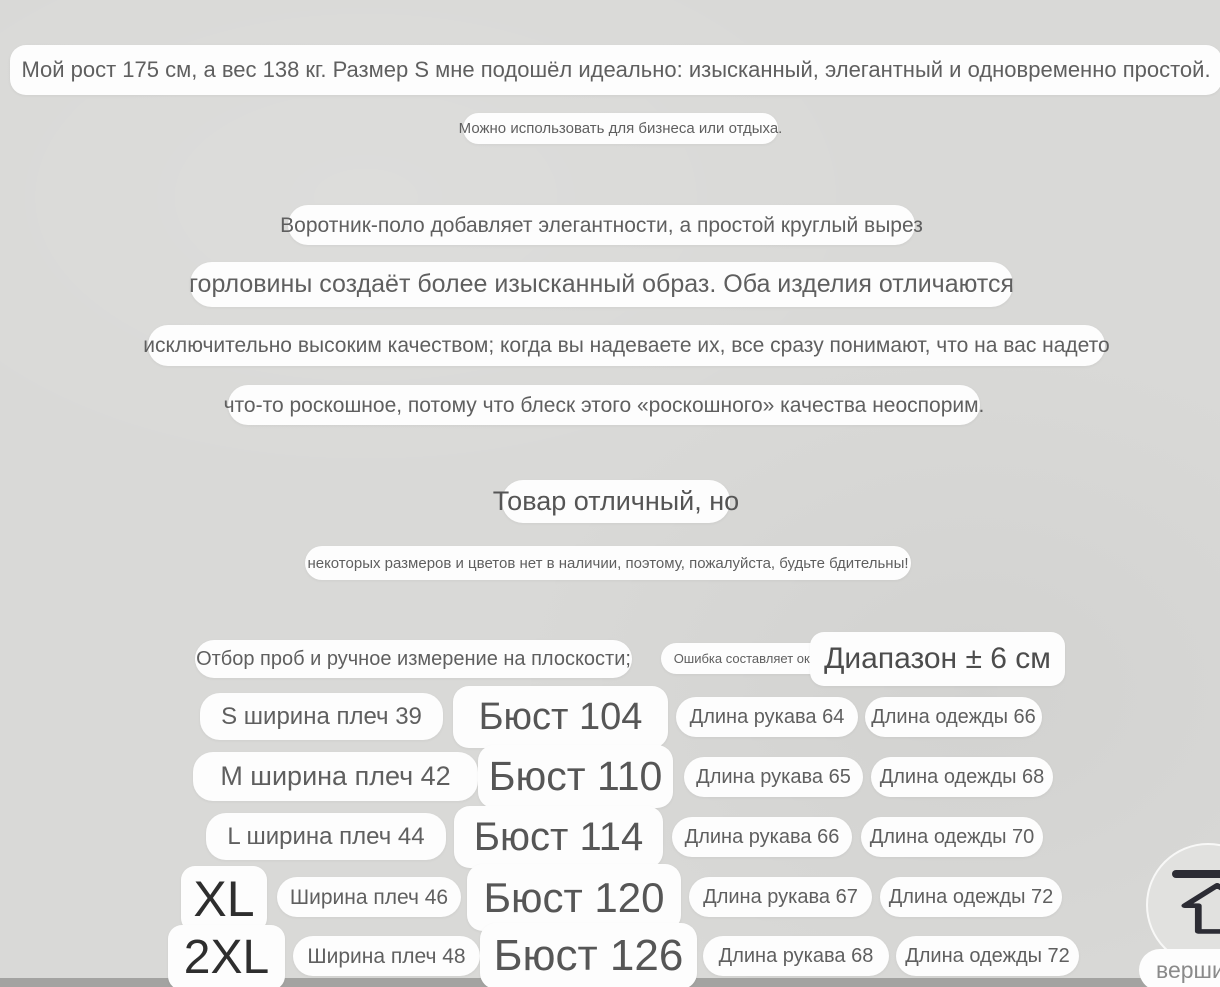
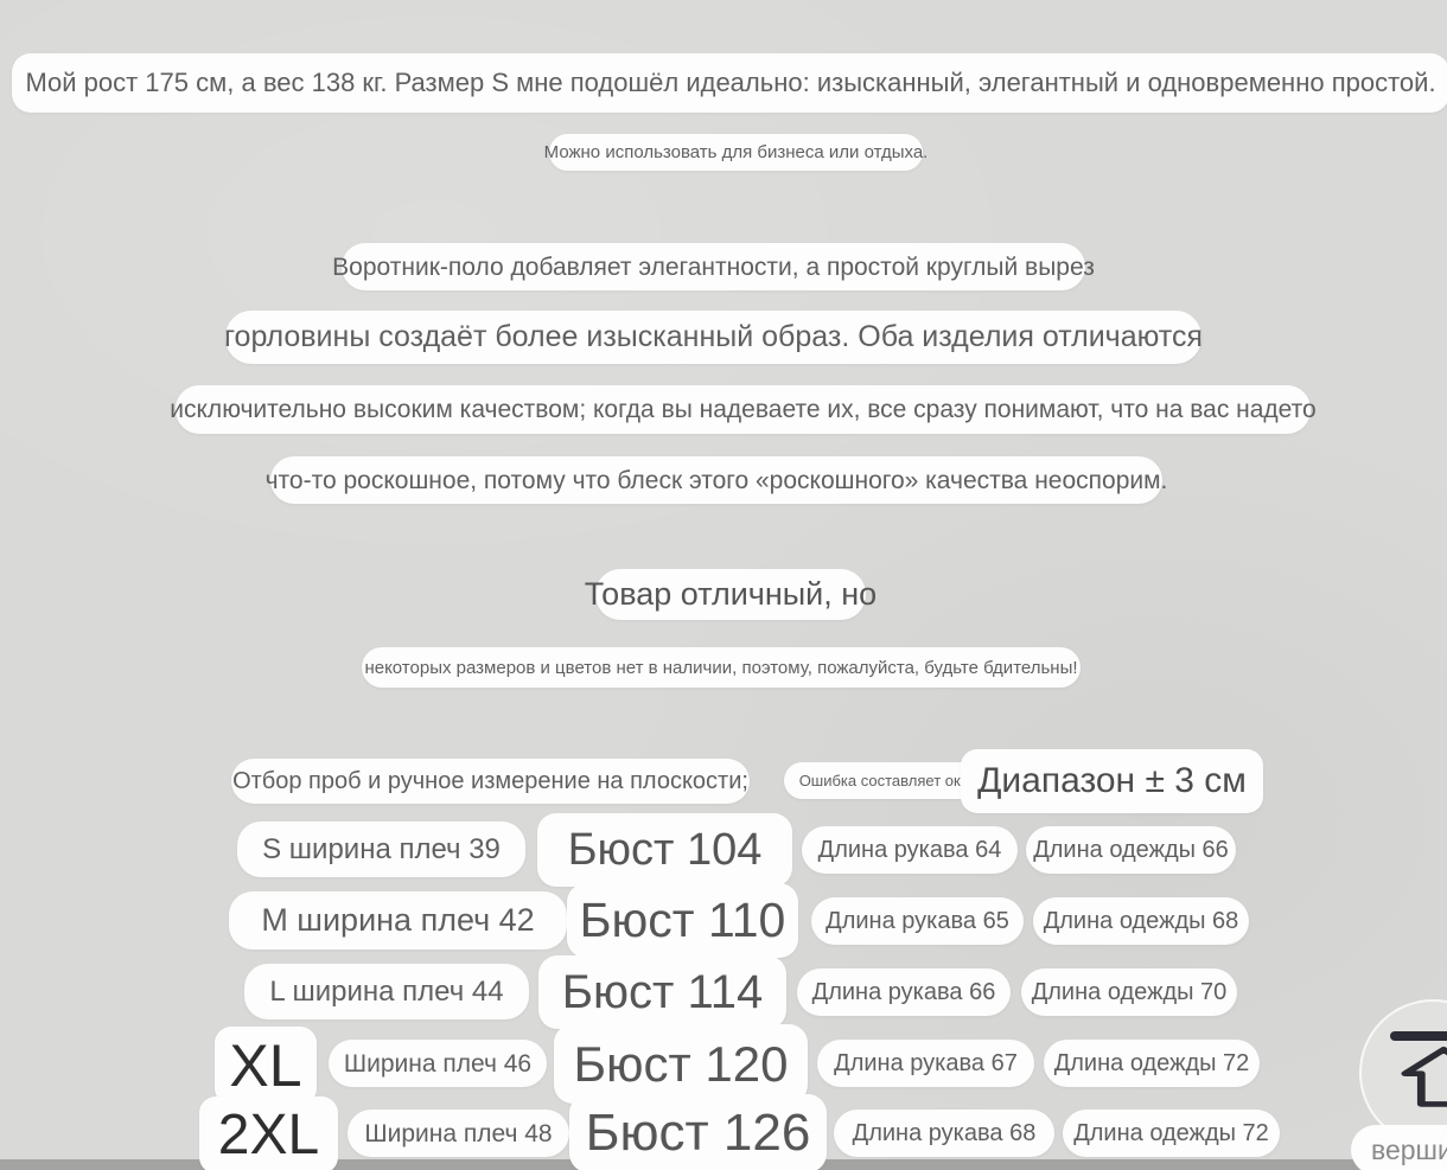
  Мой рост 175 см, а вес 138 кг. Размер S мне подошёл идеально: изысканный, элегантный и одновременно простой.
  Можно использовать для бизнеса или отдыха.
  Воротник-поло добавляет элегантности, а простой круглый вырез
  горловины создаёт более изысканный образ. Оба изделия отличаются
  исключительно высоким качеством; когда вы надеваете их, все сразу понимают, что на вас надето
  что-то роскошное, потому что блеск этого «роскошного» качества неоспорим.
  Товар отличный, но
  некоторых размеров и цветов нет в наличии, поэтому, пожалуйста, будьте бдительны!
  Отбор проб и ручное измерение на плоскости;
  Ошибка составляет ок
- Диапазон ± 6 см
+ Диапазон ± 3 см
  S ширина плеч 39
  Бюст 104
  Длина рукава 64
  Длина одежды 66
  М ширина плеч 42
  Бюст 110
  Длина рукава 65
  Длина одежды 68
  L ширина плеч 44
  Бюст 114
  Длина рукава 66
  Длина одежды 70
  XL
  Ширина плеч 46
  Бюст 120
  Длина рукава 67
  Длина одежды 72
  2XL
  Ширина плеч 48
  Бюст 126
  Длина рукава 68
  Длина одежды 72
  верши
